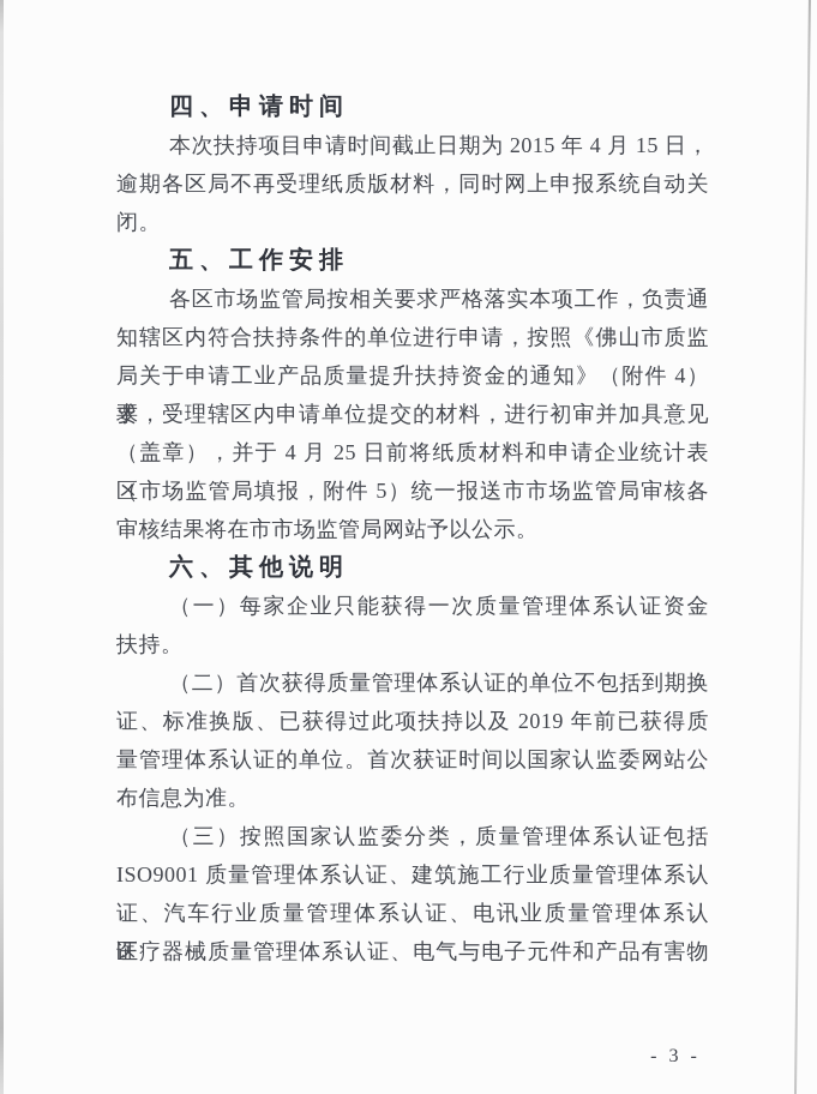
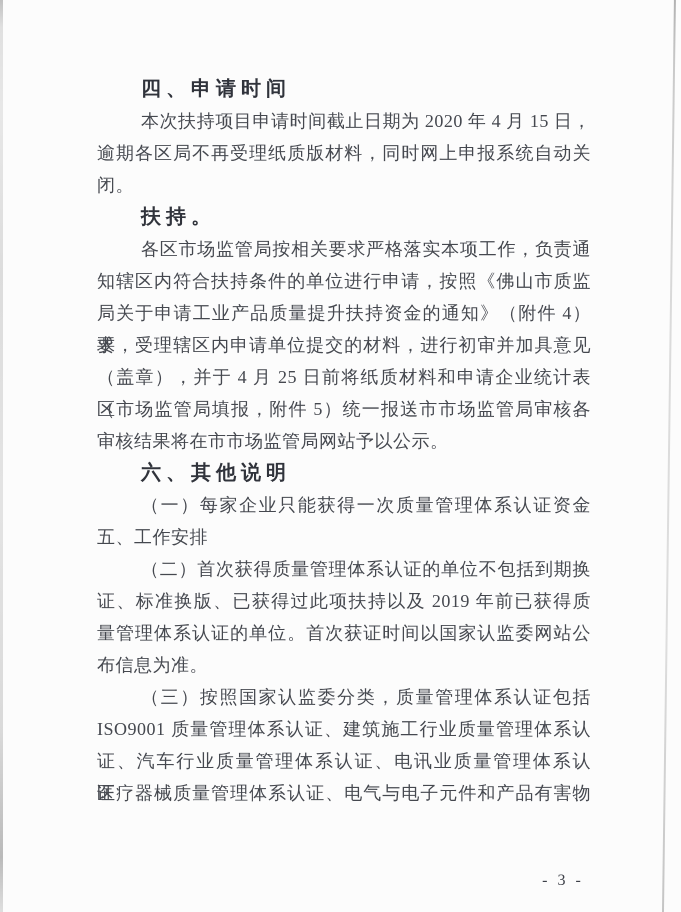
  四、申请时间
- 本次扶持项目申请时间截止日期为 2015 年 4 月 15 日，
+ 本次扶持项目申请时间截止日期为 2020 年 4 月 15 日，
  逾期各区局不再受理纸质版材料，同时网上申报系统自动关
  闭。
- 五、工作安排
+ 扶持。
  各区市场监管局按相关要求严格落实本项工作，负责通
  知辖区内符合扶持条件的单位进行申请，按照《佛山市质监
  局关于申请工业产品质量提升扶持资金的通知》（附件 4）要
  求，受理辖区内申请单位提交的材料，进行初审并加具意见
  （盖章），并于 4 月 25 日前将纸质材料和申请企业统计表（各
  区市场监管局填报，附件 5）统一报送市市场监管局审核。
  审核结果将在市市场监管局网站予以公示。
  六、其他说明
  （一）每家企业只能获得一次质量管理体系认证资金
- 扶持。
+ 五、工作安排
  （二）首次获得质量管理体系认证的单位不包括到期换
  证、标准换版、已获得过此项扶持以及 2019 年前已获得质
  量管理体系认证的单位。首次获证时间以国家认监委网站公
  布信息为准。
  （三）按照国家认监委分类，质量管理体系认证包括
  ISO9001 质量管理体系认证、建筑施工行业质量管理体系认
  证、汽车行业质量管理体系认证、电讯业质量管理体系认证、
  医疗器械质量管理体系认证、电气与电子元件和产品有害物
  - 3 -
